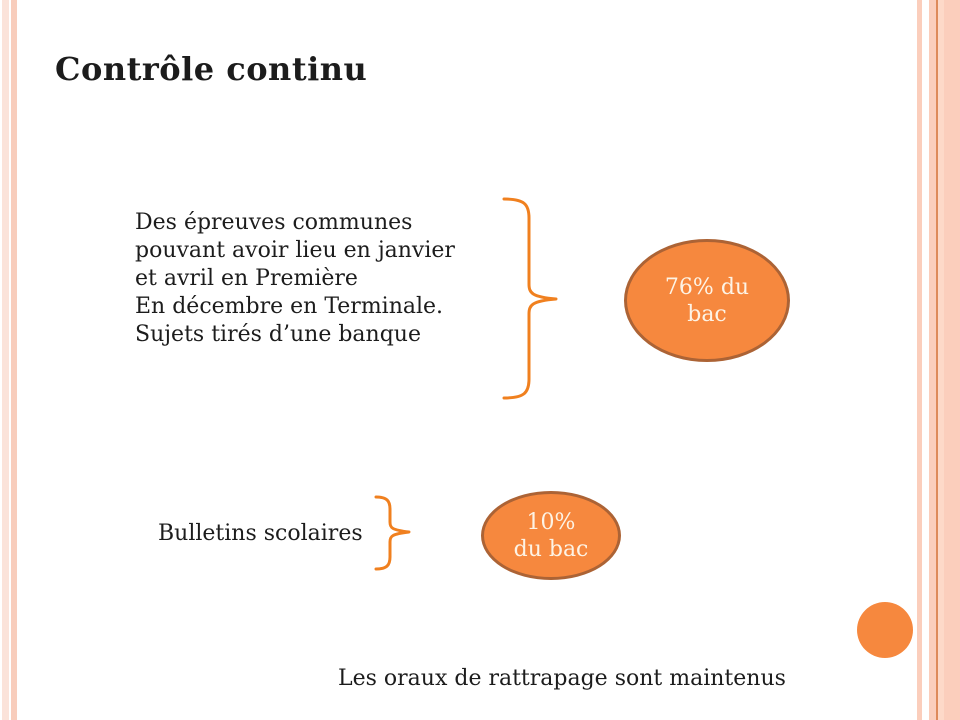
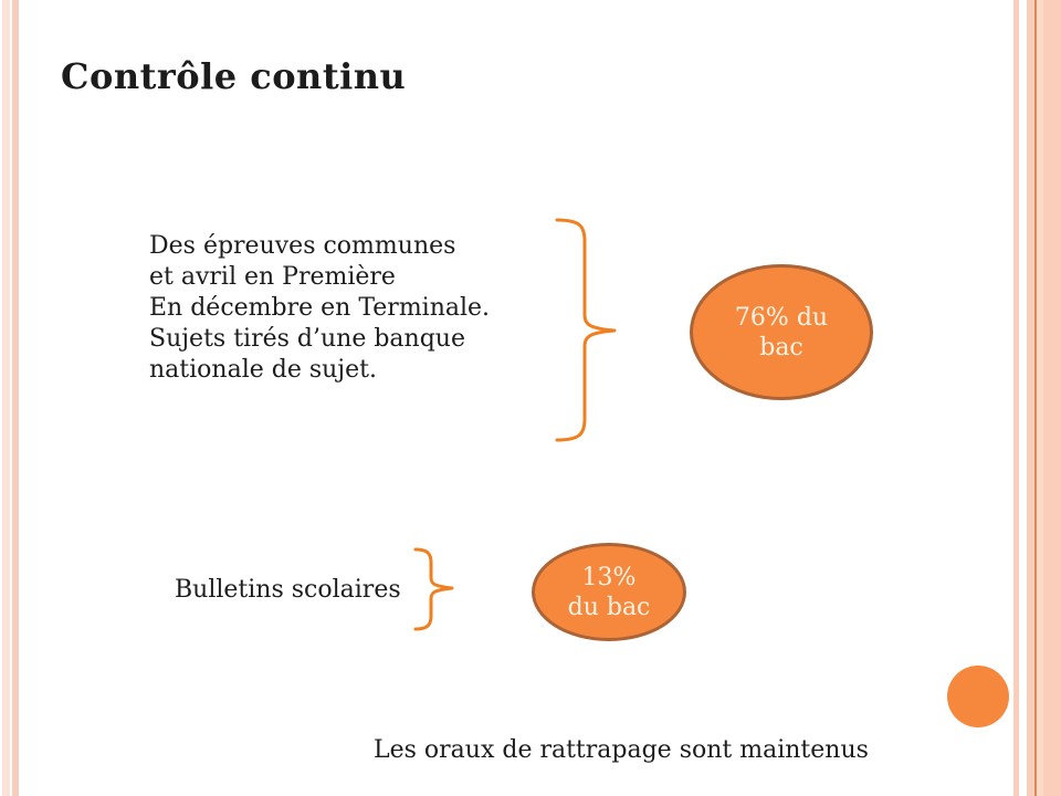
  Contrôle continu
  Des épreuves communes
- pouvant avoir lieu en janvier
  et avril en Première
  En décembre en Terminale.
  Sujets tirés d’une banque
+ nationale de sujet.
  76% du
  bac
  Bulletins scolaires
- 10%
+ 13%
  du bac
  Les oraux de rattrapage sont maintenus
